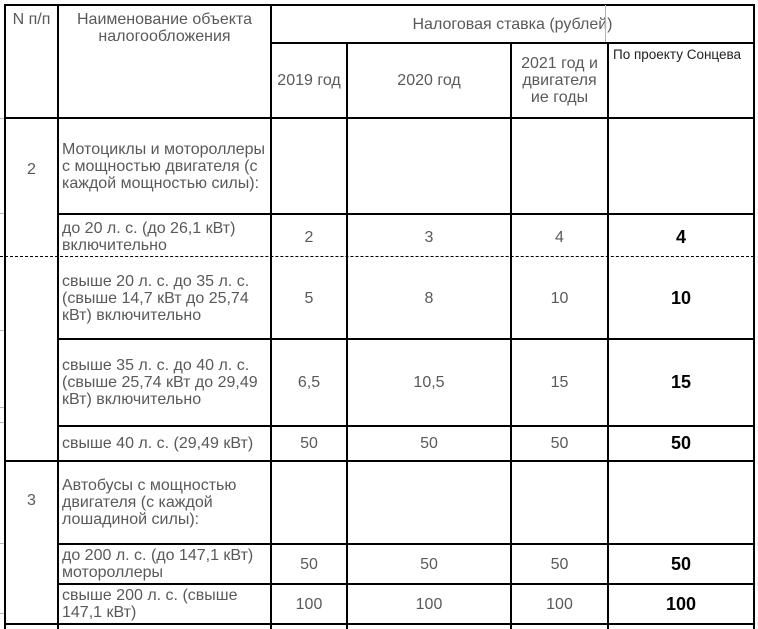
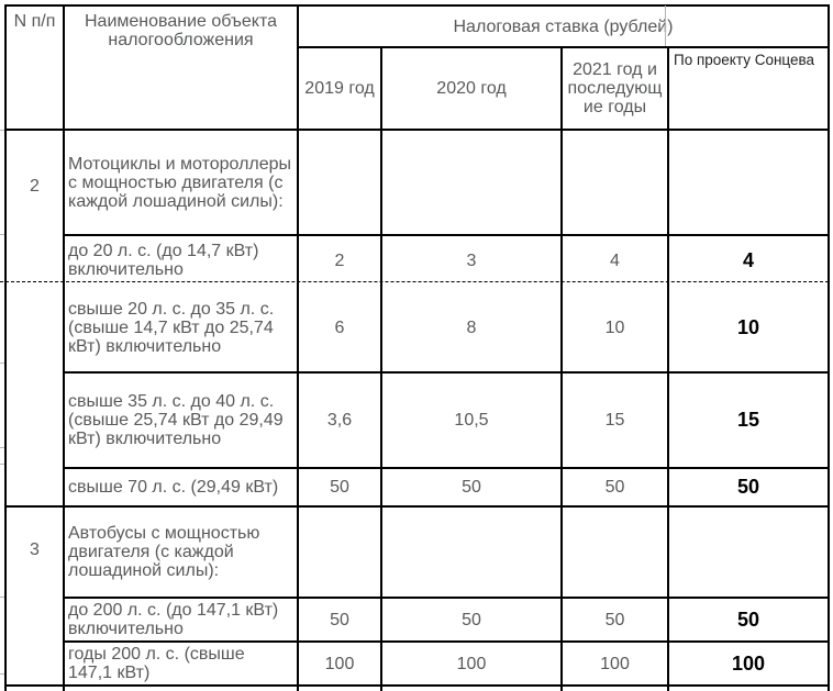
  N п/п	Наименование объекта налогообложения	Налоговая ставка (рублей)
- 2019 год	2020 год	2021 год и двигателя ие годы	По проекту Сонцева
+ 2019 год	2020 год	2021 год и последующ ие годы	По проекту Сонцева
- 2	Мотоциклы и мотороллеры с мощностью двигателя (с каждой мощностью силы):
+ 2	Мотоциклы и мотороллеры с мощностью двигателя (с каждой лошадиной силы):
- до 20 л. с. (до 26,1 кВт) включительно	2	3	4	4
+ до 20 л. с. (до 14,7 кВт) включительно	2	3	4	4
- свыше 20 л. с. до 35 л. с. (свыше 14,7 кВт до 25,74 кВт) включительно	5	8	10	10
+ свыше 20 л. с. до 35 л. с. (свыше 14,7 кВт до 25,74 кВт) включительно	6	8	10	10
- свыше 35 л. с. до 40 л. с. (свыше 25,74 кВт до 29,49 кВт) включительно	6,5	10,5	15	15
+ свыше 35 л. с. до 40 л. с. (свыше 25,74 кВт до 29,49 кВт) включительно	3,6	10,5	15	15
- свыше 40 л. с. (29,49 кВт)	50	50	50	50
+ свыше 70 л. с. (29,49 кВт)	50	50	50	50
  3	Автобусы с мощностью двигателя (с каждой лошадиной силы):
- до 200 л. с. (до 147,1 кВт) мотороллеры	50	50	50	50
+ до 200 л. с. (до 147,1 кВт) включительно	50	50	50	50
- свыше 200 л. с. (свыше 147,1 кВт)	100	100	100	100
+ годы 200 л. с. (свыше 147,1 кВт)	100	100	100	100
